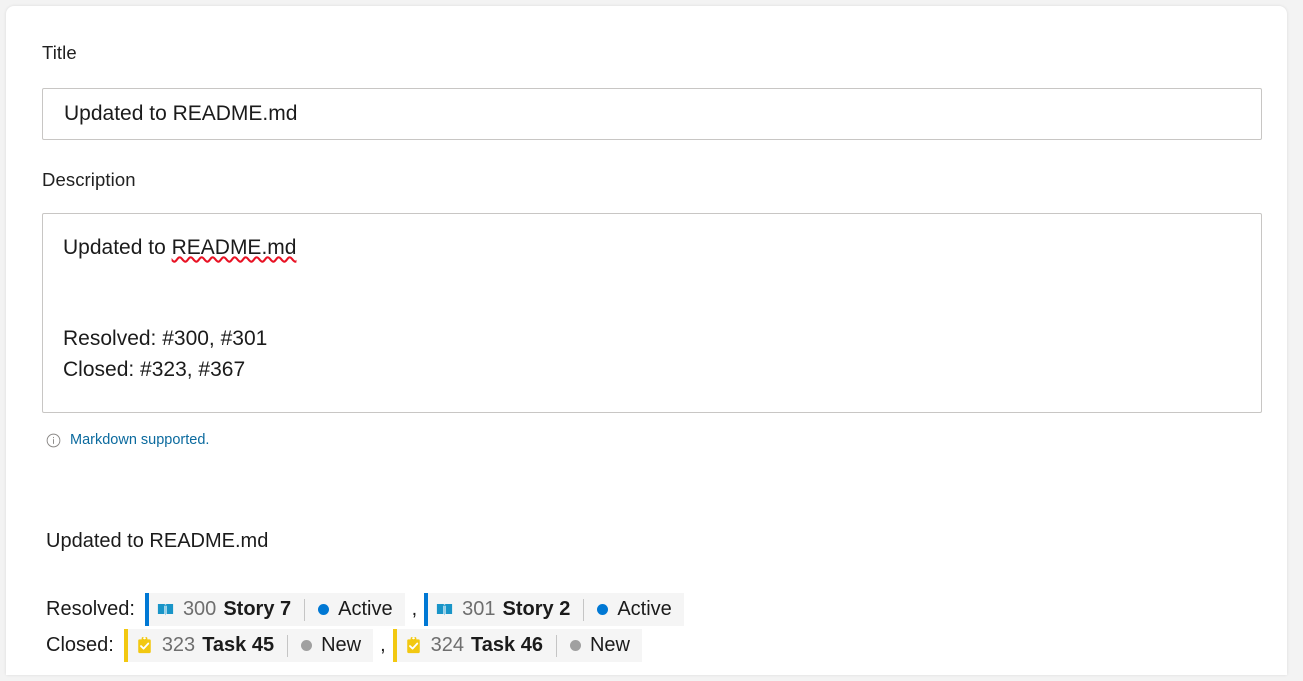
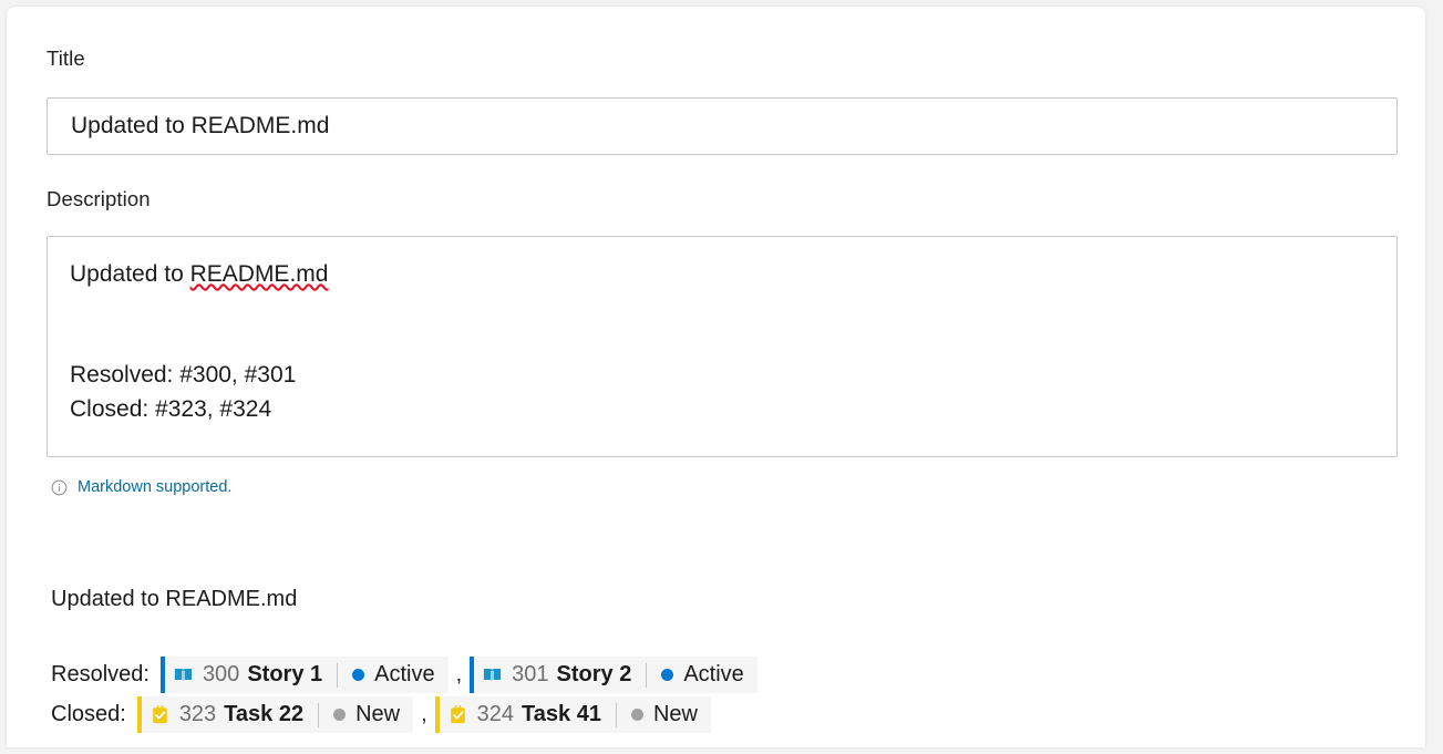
  Title
  Updated to README.md
  Description
  Updated to README.md
- Resolved: #300, #301 Closed: #323, #367
+ Resolved: #300, #301 Closed: #323, #324
  Markdown supported.
  Updated to README.md
  Resolved:
  300
- Story 7
+ Story 1
  Active
  ,
  301
  Story 2
  Active
  Closed:
  323
- Task 45
+ Task 22
  New
  ,
  324
- Task 46
+ Task 41
  New
